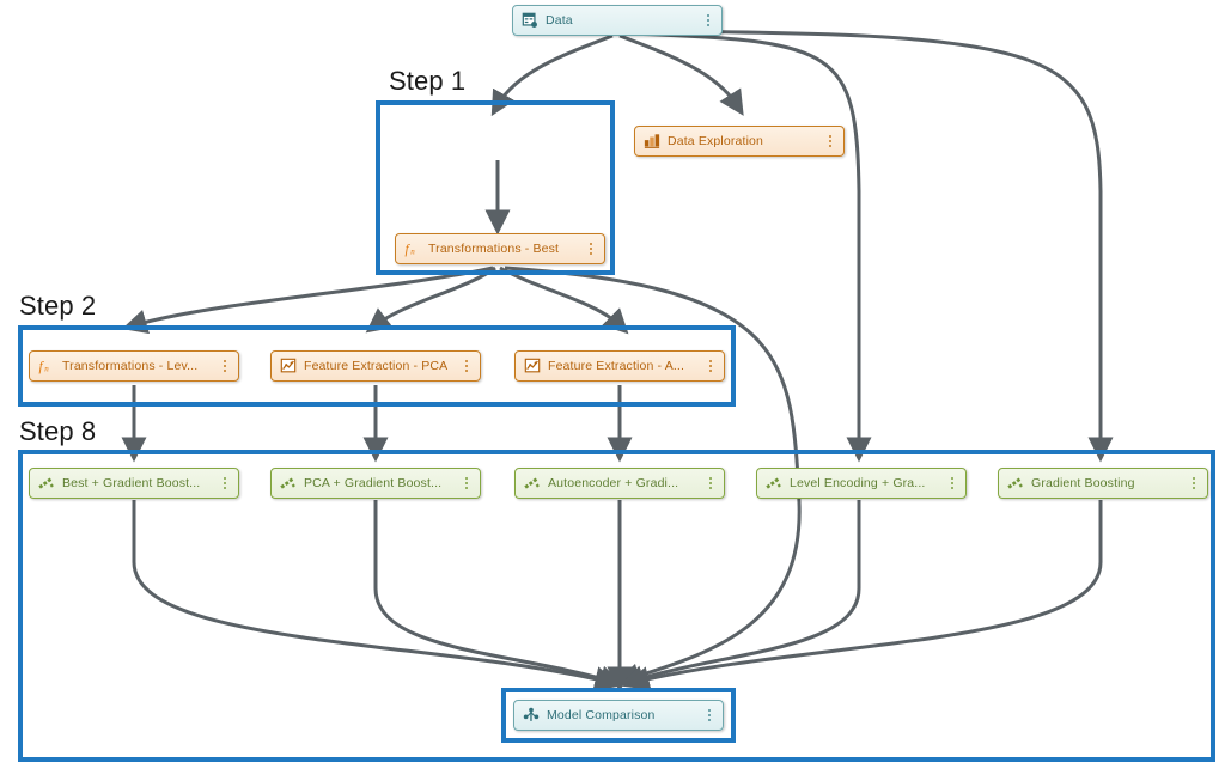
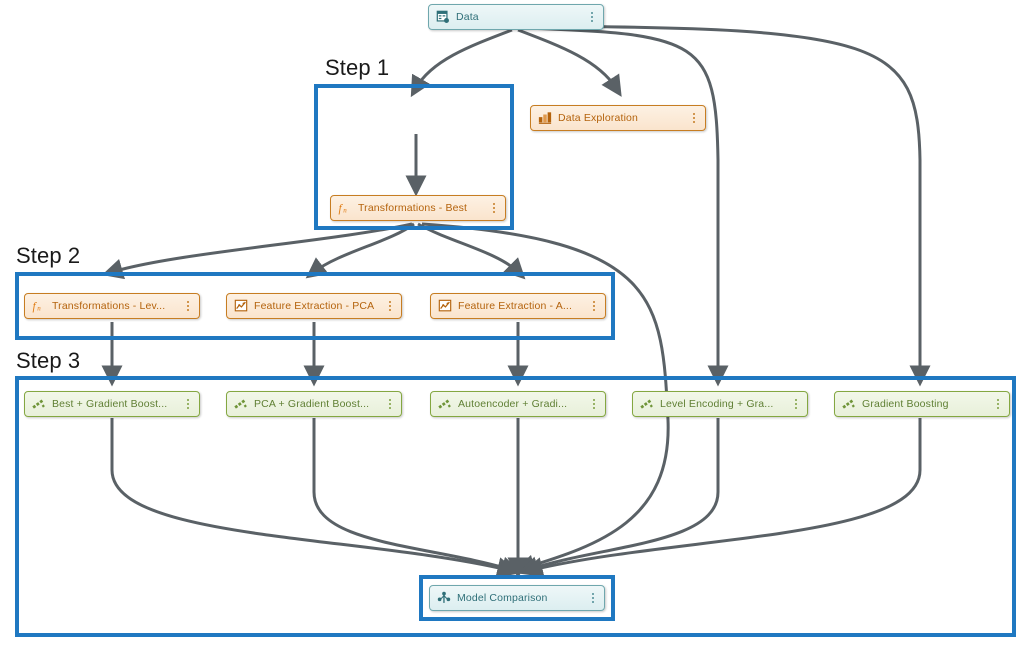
  Step 1
  Step 2
- Step 8
+ Step 3
  Data
  Data Exploration
  f
  n
  Transformations - Best
  f
  n
  Transformations - Lev...
  Feature Extraction - PCA
  Feature Extraction - A...
  Best + Gradient Boost...
  PCA + Gradient Boost...
  Autoencoder + Gradi...
  Level Encoding + Gra...
  Gradient Boosting
  Model Comparison
